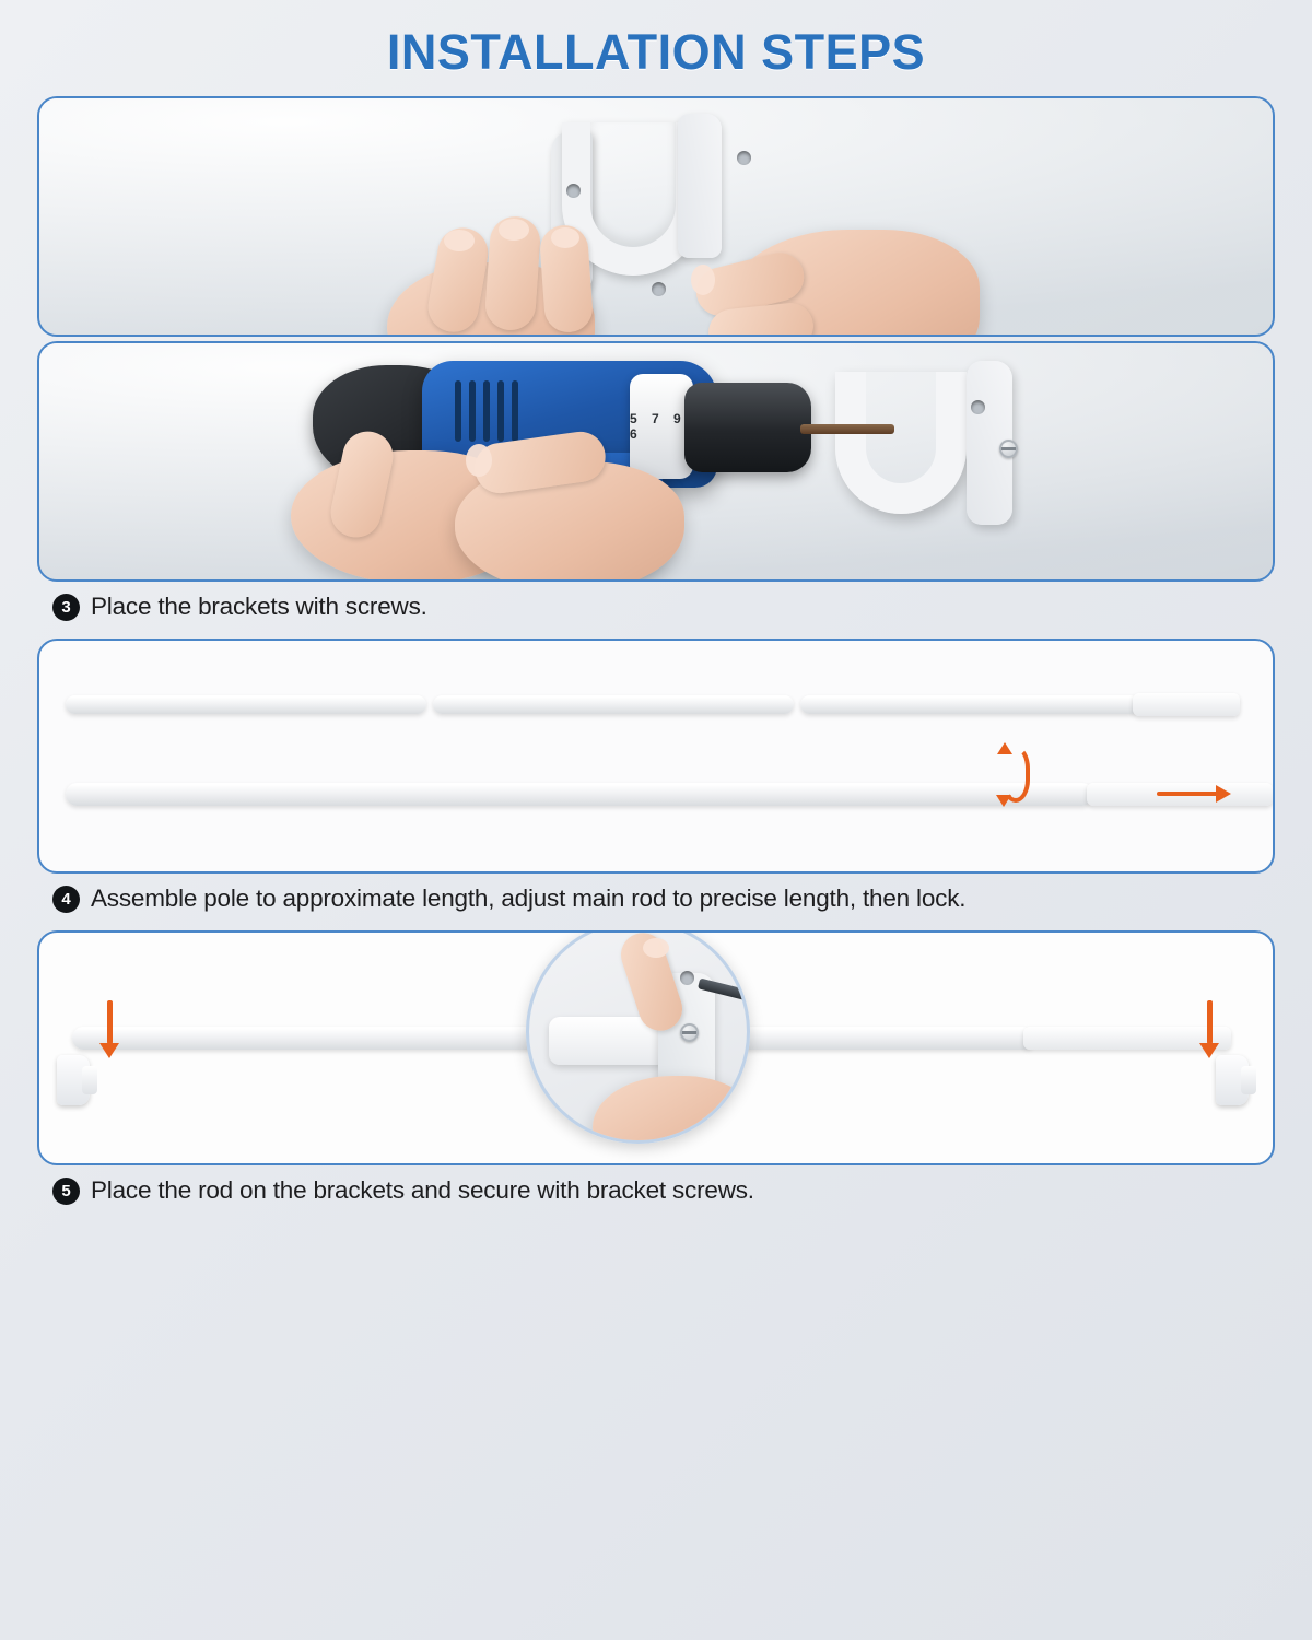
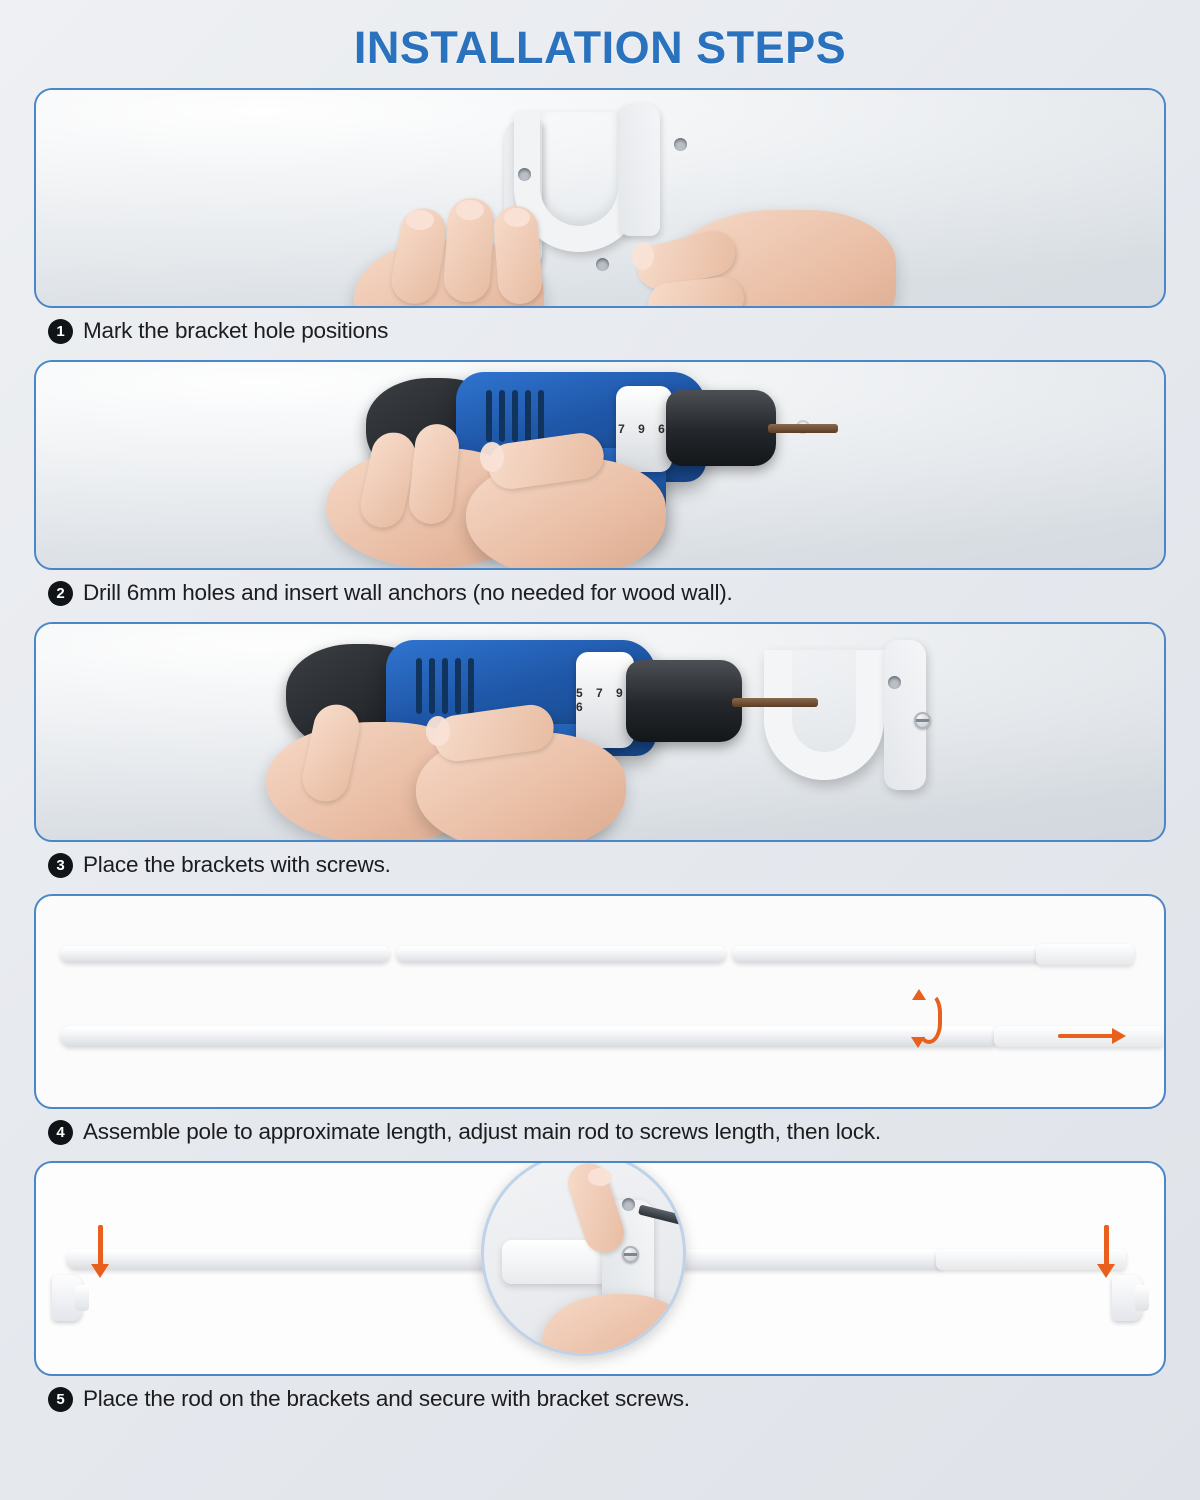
  INSTALLATION STEPS
+ 1
+ Mark the bracket hole positions
+ 7 9 6
+ 2
+ Drill 6mm holes and insert wall anchors (no needed for wood wall).
  5 7 9 6
  3
  Place the brackets with screws.
  4
- Assemble pole to approximate length, adjust main rod to precise length, then lock.
+ Assemble pole to approximate length, adjust main rod to screws length, then lock.
  5
  Place the rod on the brackets and secure with bracket screws.
